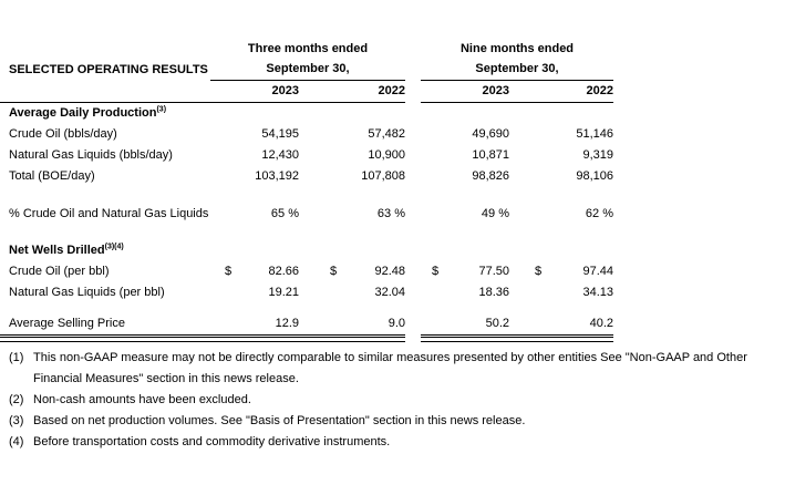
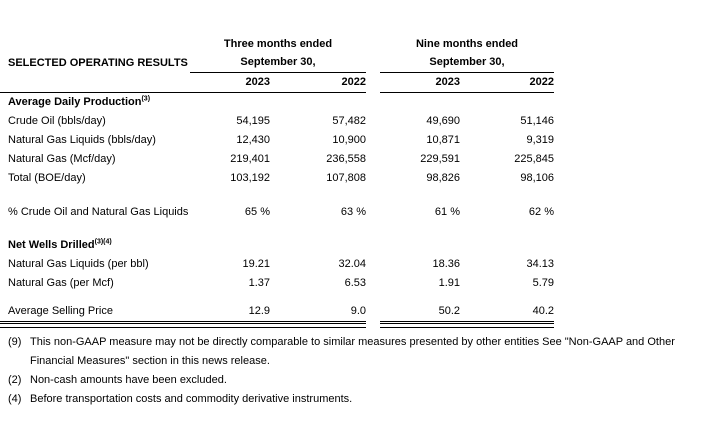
  	Three months ended		Nine months ended
  SELECTED OPERATING RESULTS	September 30,		September 30,
  	2023	2022		2023	2022
  Average Daily Production
  Crude Oil (bbls/day)		54,195		57,482			49,690		51,146
  Natural Gas Liquids (bbls/day)		12,430		10,900			10,871		9,319
+ Natural Gas (Mcf/day)		219,401		236,558			229,591		225,845
  Total (BOE/day)		103,192		107,808			98,826		98,106
- % Crude Oil and Natural Gas Liquids		65 %		63 %			49 %		62 %
+ % Crude Oil and Natural Gas Liquids		65 %		63 %			61 %		62 %
  Net Wells Drilled
- Crude Oil (per bbl)	$	82.66	$	92.48		$	77.50	$	97.44
  Natural Gas Liquids (per bbl)		19.21		32.04			18.36		34.13
+ Natural Gas (per Mcf)		1.37		6.53			1.91		5.79
  Average Selling Price		12.9		9.0			50.2		40.2
- (1)
+ (9)
  This non-GAAP measure may not be directly comparable to similar measures presented by other entities See "Non-GAAP and Other Financial Measures" section in this news release.
  (2)
  Non-cash amounts have been excluded.
- (3)
- Based on net production volumes. See "Basis of Presentation" section in this news release.
  (4)
  Before transportation costs and commodity derivative instruments.
